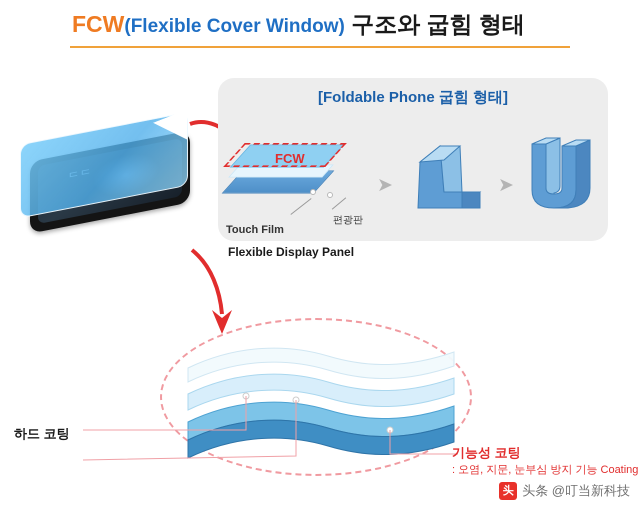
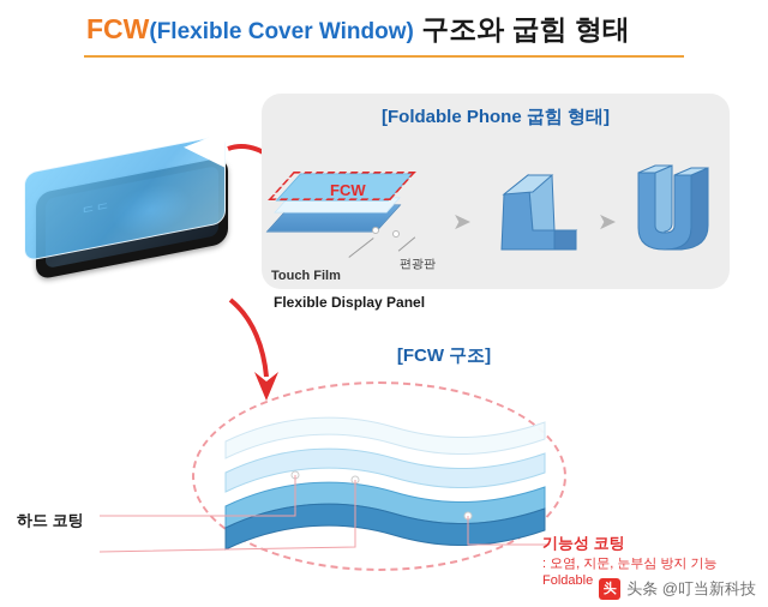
  FCW(Flexible Cover Window) 구조와 굽힘 형태
  [Foldable Phone 굽힘 형태]
  FCW
  Touch Film
  편광판
  Flexible Display Panel
  ➤
  ➤
+ [FCW 구조]
  하드 코팅
  기능성 코팅
- : 오염, 지문, 눈부심 방지 기능 Coating
+ : 오염, 지문, 눈부심 방지 기능 Foldable
  头
  头条 @叮当新科技
